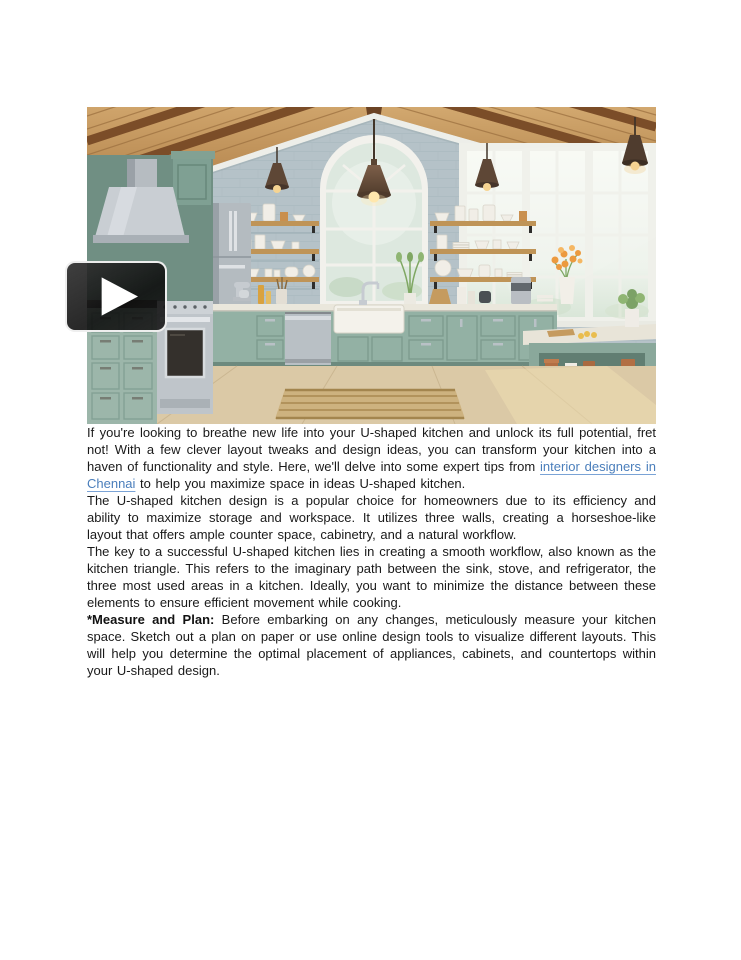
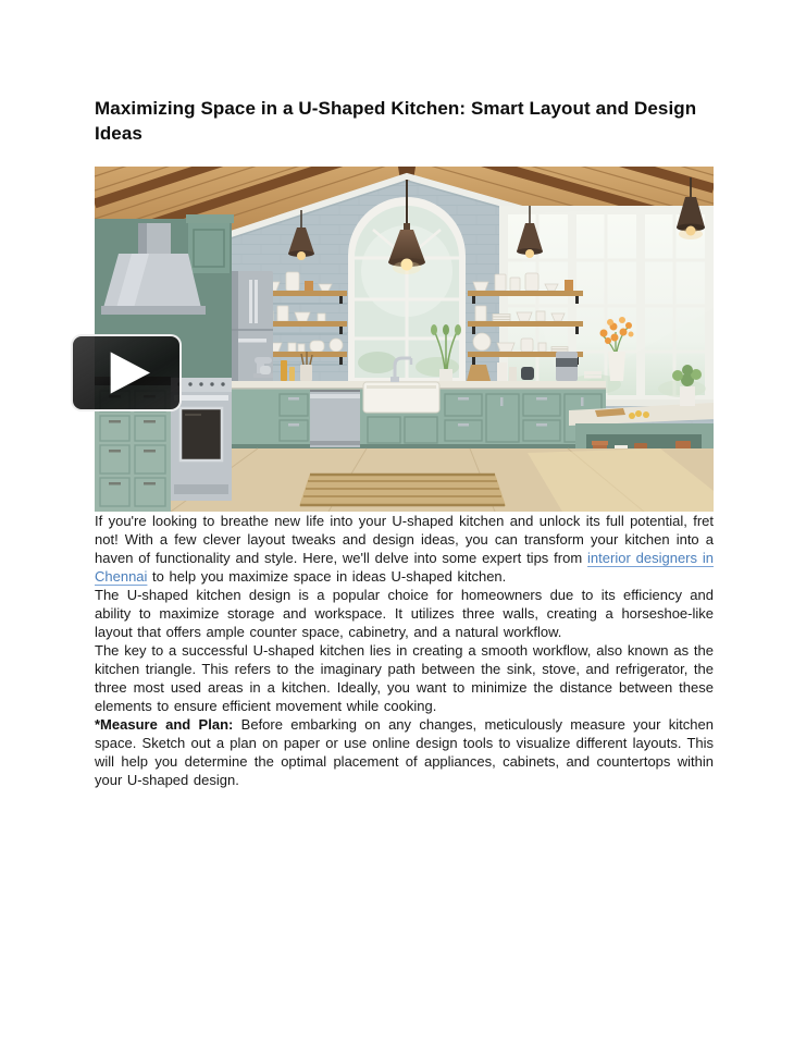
+ Maximizing Space in a U-Shaped Kitchen: Smart Layout and Design Ideas
  If you're looking to breathe new life into your U-shaped kitchen and unlock its full potential, fret not! With a few clever layout tweaks and design ideas, you can transform your kitchen into a haven of functionality and style. Here, we'll delve into some expert tips from interior designers in Chennai to help you maximize space in ideas U-shaped kitchen.
  The U-shaped kitchen design is a popular choice for homeowners due to its efficiency and ability to maximize storage and workspace. It utilizes three walls, creating a horseshoe-like layout that offers ample counter space, cabinetry, and a natural workflow.
  The key to a successful U-shaped kitchen lies in creating a smooth workflow, also known as the kitchen triangle. This refers to the imaginary path between the sink, stove, and refrigerator, the three most used areas in a kitchen. Ideally, you want to minimize the distance between these elements to ensure efficient movement while cooking.
  *Measure and Plan: Before embarking on any changes, meticulously measure your kitchen space. Sketch out a plan on paper or use online design tools to visualize different layouts. This will help you determine the optimal placement of appliances, cabinets, and countertops within your U-shaped design.
